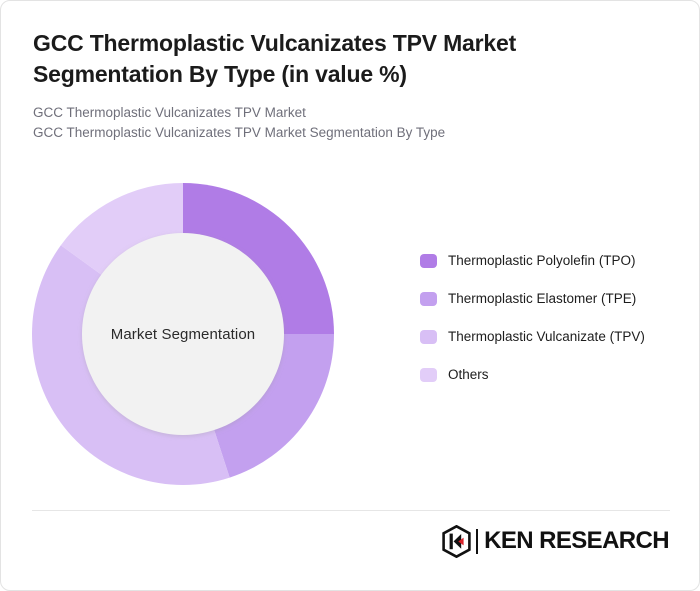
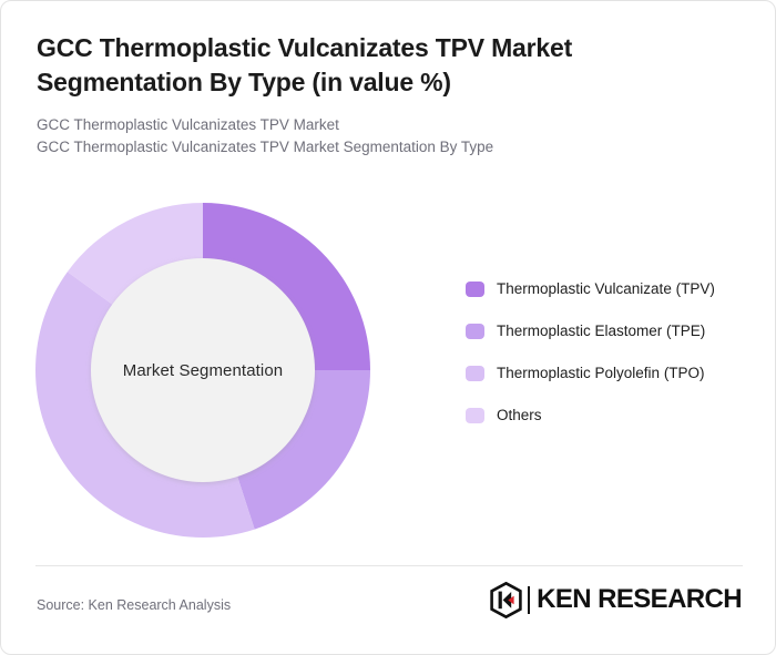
  GCC Thermoplastic Vulcanizates TPV Market Segmentation By Type (in value %)
  GCC Thermoplastic Vulcanizates TPV Market
  GCC Thermoplastic Vulcanizates TPV Market Segmentation By Type
  Market Segmentation
- Thermoplastic Polyolefin (TPO)
+ Thermoplastic Vulcanizate (TPV)
  Thermoplastic Elastomer (TPE)
- Thermoplastic Vulcanizate (TPV)
+ Thermoplastic Polyolefin (TPO)
  Others
+ Source: Ken Research Analysis
  KEN RESEARCH
